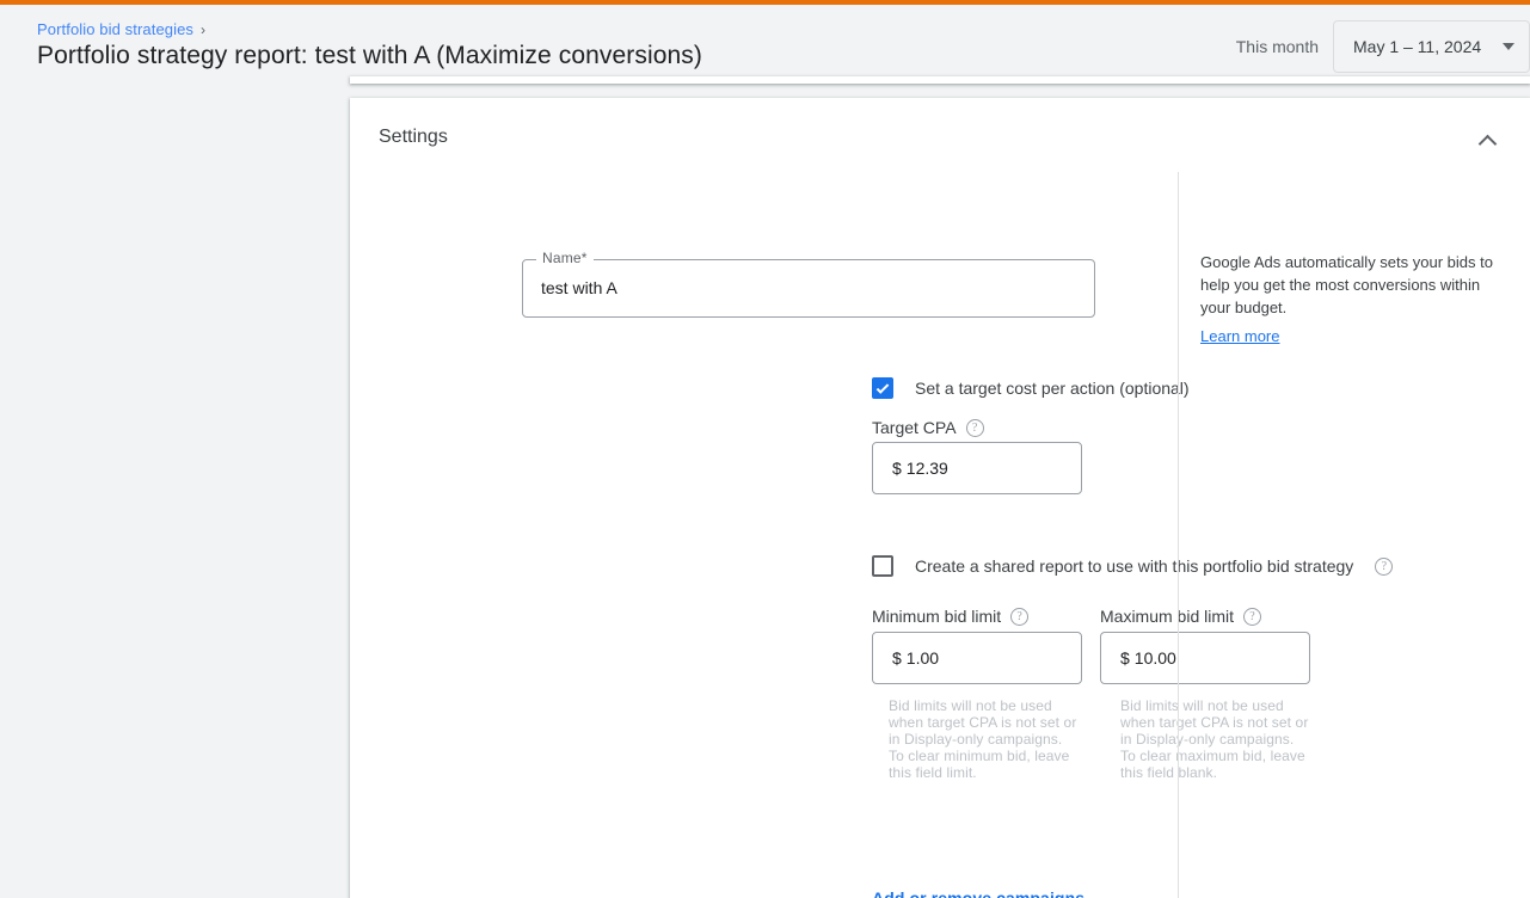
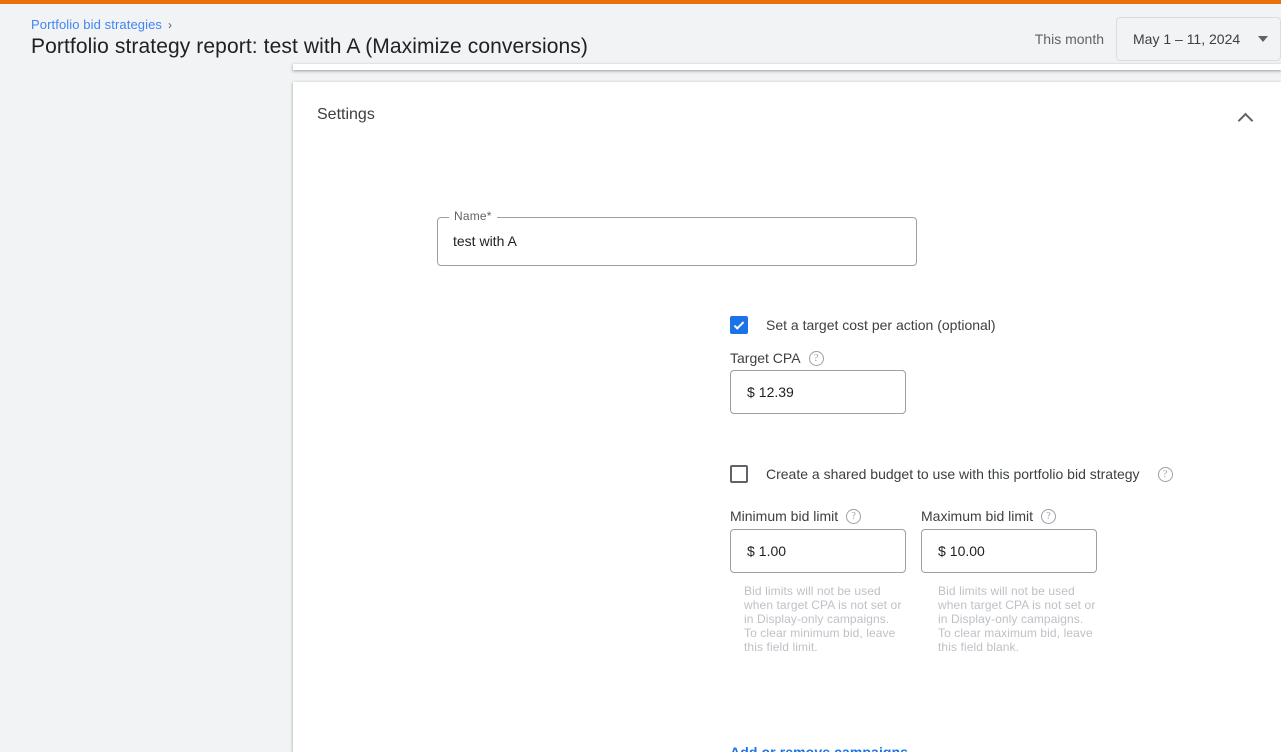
  Portfolio bid strategies
  ›
  Portfolio strategy report: test with A (Maximize conversions)
  This month
  May 1 – 11, 2024
  Settings
  Name*
  test with A
  Set a target cost per action (optional)
  Target CPA
  ?
  $
  12.39
- Create a shared report to use with this portfolio bid strategy
+ Create a shared budget to use with this portfolio bid strategy
  ?
  Minimum bid limit
  ?
  $
  1.00
  Bid limits will not be used when target CPA is not set or in Display-only campaigns. To clear minimum bid, leave this field limit.
  Maximum bid limit
  ?
  $
  10.00
  Bid limits will not be used when target CPA is not set or in Display-only campaigns. To clear maximum bid, leave this field blank.
- Google Ads automatically sets your bids to help you get the most conversions within your budget.
- Learn more
